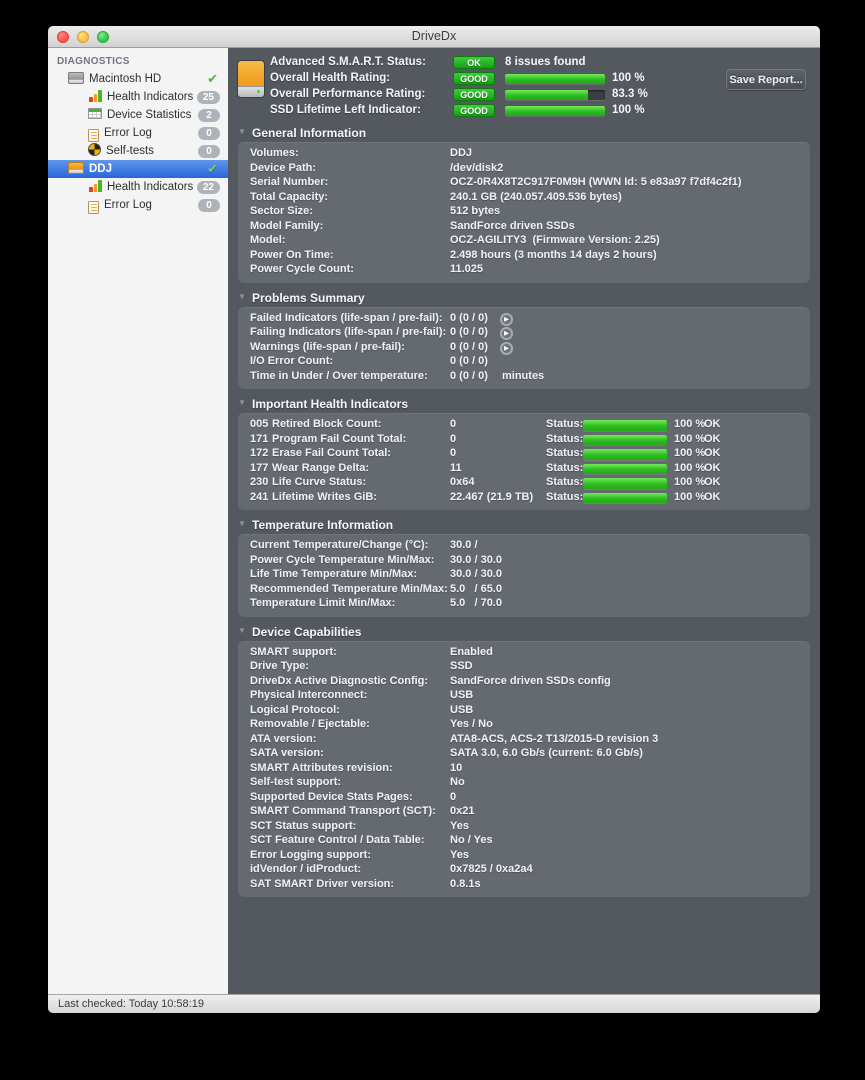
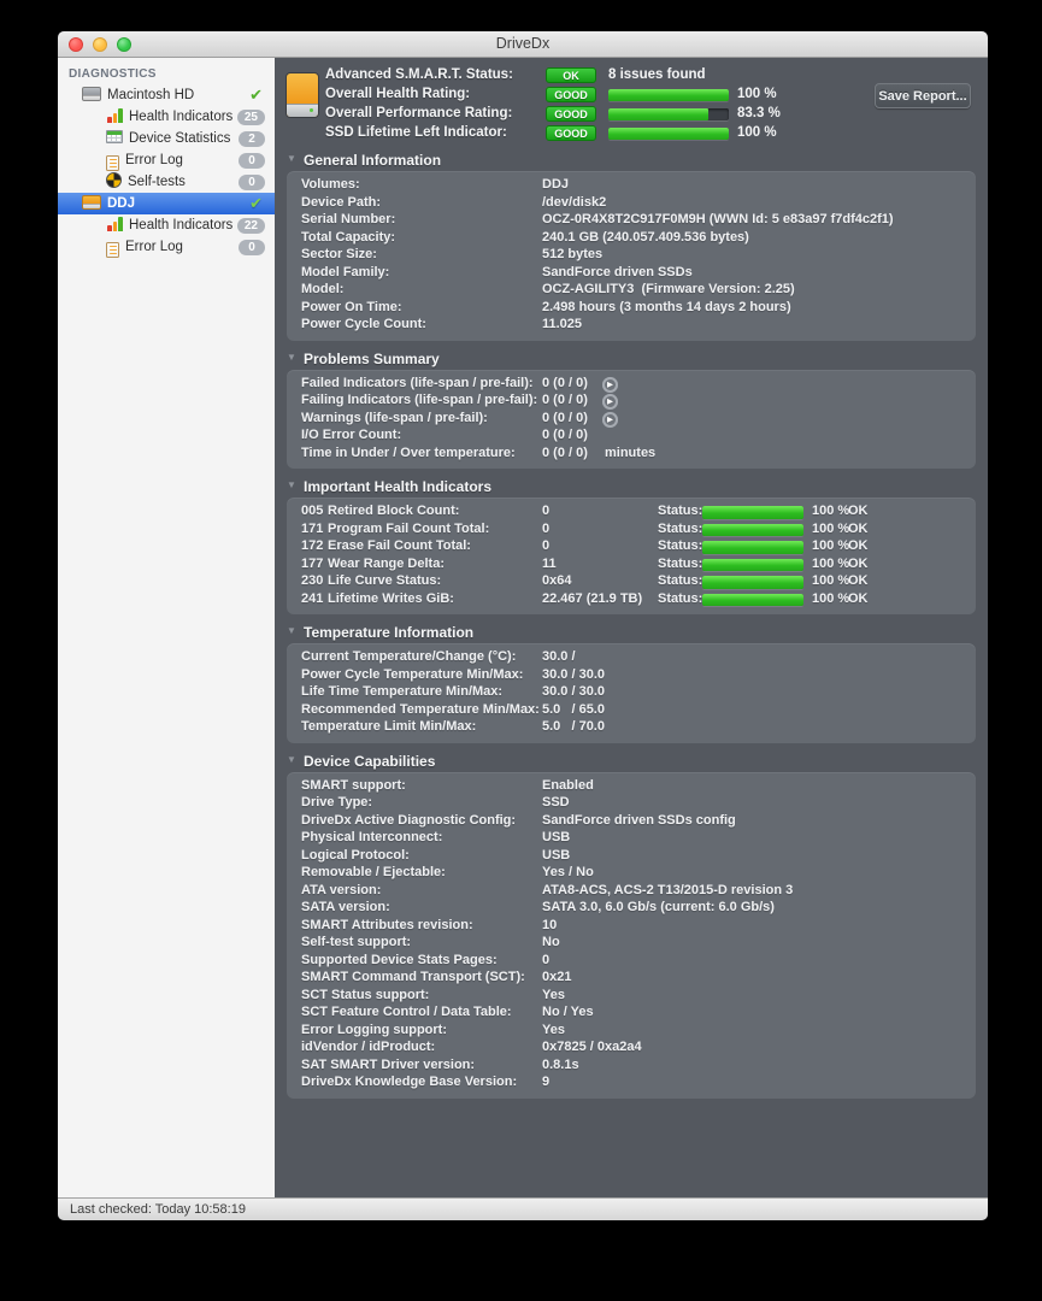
  DriveDx
  DIAGNOSTICS
  Macintosh HD
  ✔
  Health Indicators
  25
  Device Statistics
  2
  Error Log
  0
  Self-tests
  0
  DDJ
  ✔
  Health Indicators
  22
  Error Log
  0
  Advanced S.M.A.R.T. Status:
  OK
  8 issues found
  Overall Health Rating:
  GOOD
  100 %
  Overall Performance Rating:
  GOOD
  83.3 %
  SSD Lifetime Left Indicator:
  GOOD
  100 %
  Save Report...
  ▼
  General Information
  Volumes:
  DDJ
  Device Path:
  /dev/disk2
  Serial Number:
  OCZ-0R4X8T2C917F0M9H (WWN Id: 5 e83a97 f7df4c2f1)
  Total Capacity:
  240.1 GB (240.057.409.536 bytes)
  Sector Size:
  512 bytes
  Model Family:
  SandForce driven SSDs
  Model:
  OCZ-AGILITY3 (Firmware Version: 2.25)
  Power On Time:
  2.498 hours (3 months 14 days 2 hours)
  Power Cycle Count:
  11.025
  ▼
  Problems Summary
  Failed Indicators (life-span / pre-fail):
  0 (0 / 0)
  Failing Indicators (life-span / pre-fail):
  0 (0 / 0)
  Warnings (life-span / pre-fail):
  0 (0 / 0)
  I/O Error Count:
  0 (0 / 0)
  Time in Under / Over temperature:
  0 (0 / 0)
  minutes
  ▼
  Important Health Indicators
  005
  Retired Block Count:
  0
  Status:
  100 %
  OK
  171
  Program Fail Count Total:
  0
  Status:
  100 %
  OK
  172
  Erase Fail Count Total:
  0
  Status:
  100 %
  OK
  177
  Wear Range Delta:
  11
  Status:
  100 %
  OK
  230
  Life Curve Status:
  0x64
  Status:
  100 %
  OK
  241
  Lifetime Writes GiB:
  22.467 (21.9 TB)
  Status:
  100 %
  OK
  ▼
  Temperature Information
  Current Temperature/Change (°C):
  30.0 /
  Power Cycle Temperature Min/Max:
  30.0 / 30.0
  Life Time Temperature Min/Max:
  30.0 / 30.0
  Recommended Temperature Min/Max:
  5.0 / 65.0
  Temperature Limit Min/Max:
  5.0 / 70.0
  ▼
  Device Capabilities
  SMART support:
  Enabled
  Drive Type:
  SSD
  DriveDx Active Diagnostic Config:
  SandForce driven SSDs config
  Physical Interconnect:
  USB
  Logical Protocol:
  USB
  Removable / Ejectable:
  Yes / No
  ATA version:
  ATA8-ACS, ACS-2 T13/2015-D revision 3
  SATA version:
  SATA 3.0, 6.0 Gb/s (current: 6.0 Gb/s)
  SMART Attributes revision:
  10
  Self-test support:
  No
  Supported Device Stats Pages:
  0
  SMART Command Transport (SCT):
  0x21
  SCT Status support:
  Yes
  SCT Feature Control / Data Table:
  No / Yes
  Error Logging support:
  Yes
  idVendor / idProduct:
  0x7825 / 0xa2a4
  SAT SMART Driver version:
  0.8.1s
+ DriveDx Knowledge Base Version:
+ 9
  Last checked: Today 10:58:19
